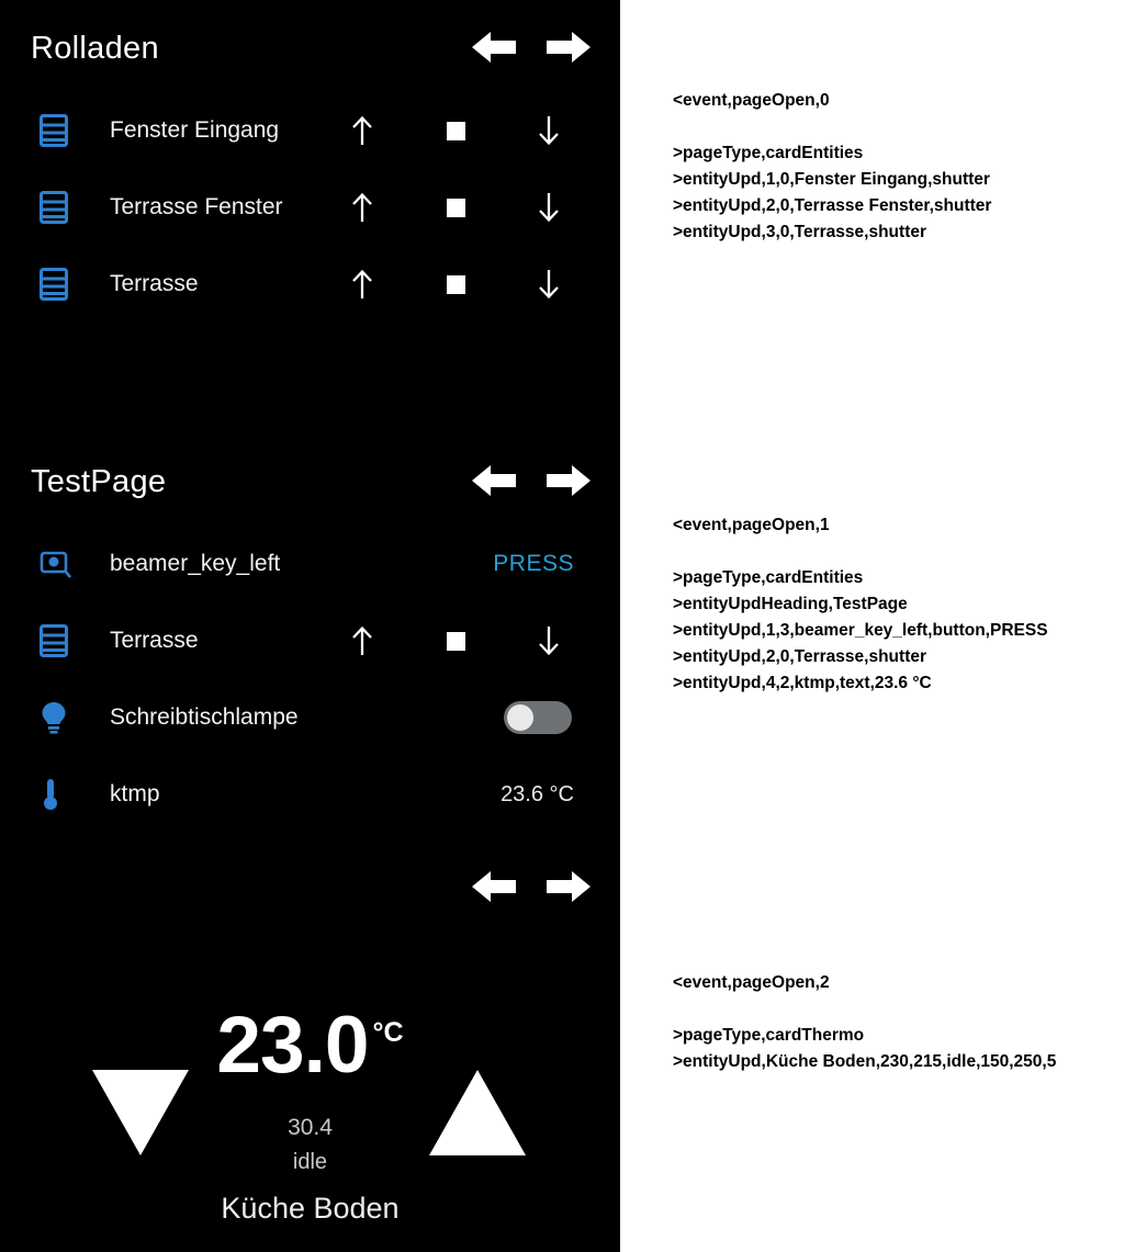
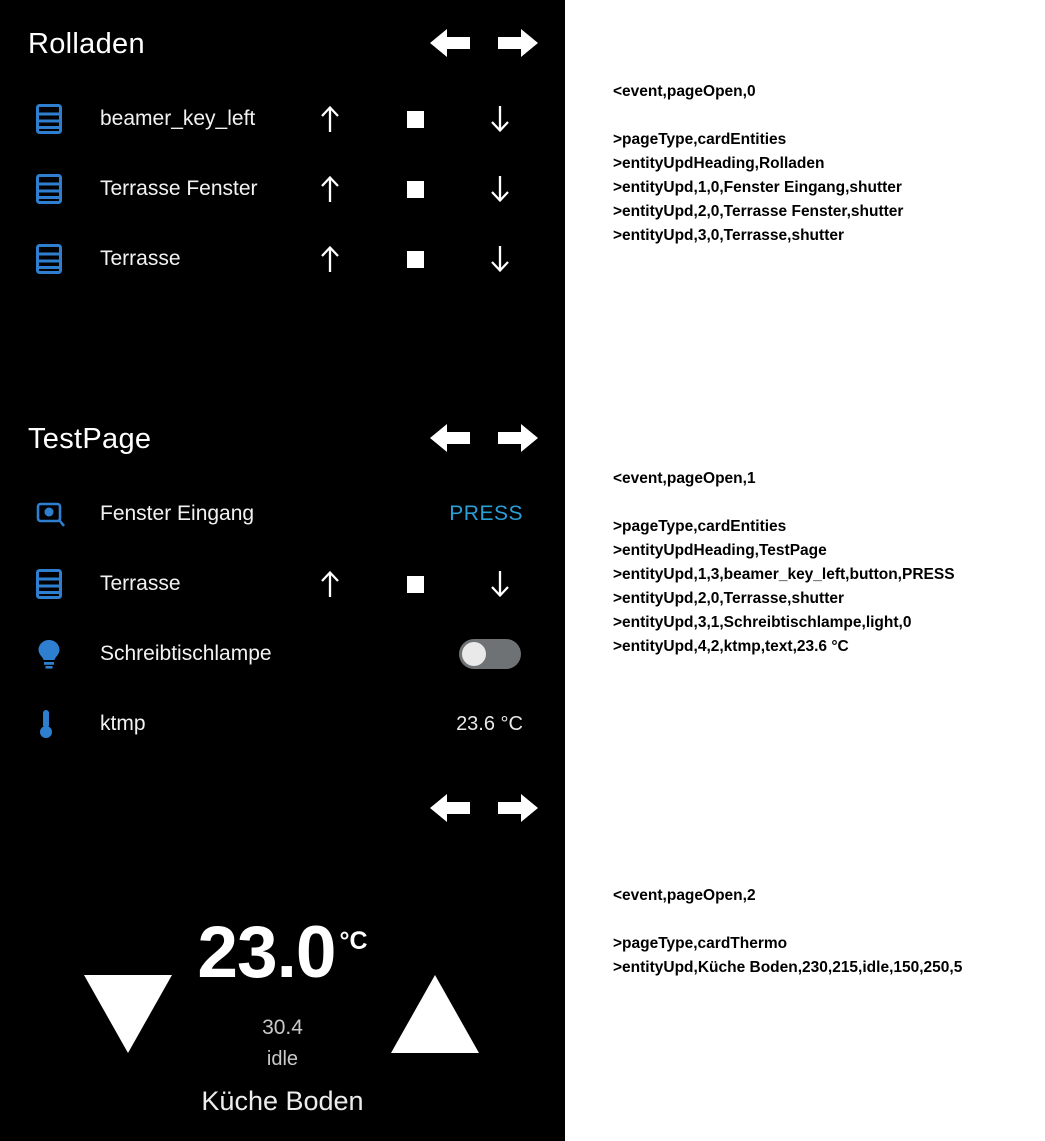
  Rolladen
- Fenster Eingang
+ beamer_key_left
  Terrasse Fenster
  Terrasse
  TestPage
- beamer_key_left
+ Fenster Eingang
  PRESS
  Terrasse
  Schreibtischlampe
  ktmp
  23.6 °C
  23.0 °C
  30.4
  idle
  Küche Boden
  <event,pageOpen,0
  >pageType,cardEntities
+ >entityUpdHeading,Rolladen
  >entityUpd,1,0,Fenster Eingang,shutter
  >entityUpd,2,0,Terrasse Fenster,shutter
  >entityUpd,3,0,Terrasse,shutter
  <event,pageOpen,1
  >pageType,cardEntities
  >entityUpdHeading,TestPage
  >entityUpd,1,3,beamer_key_left,button,PRESS
  >entityUpd,2,0,Terrasse,shutter
+ >entityUpd,3,1,Schreibtischlampe,light,0
  >entityUpd,4,2,ktmp,text,23.6 °C
  <event,pageOpen,2
  >pageType,cardThermo
  >entityUpd,Küche Boden,230,215,idle,150,250,5
